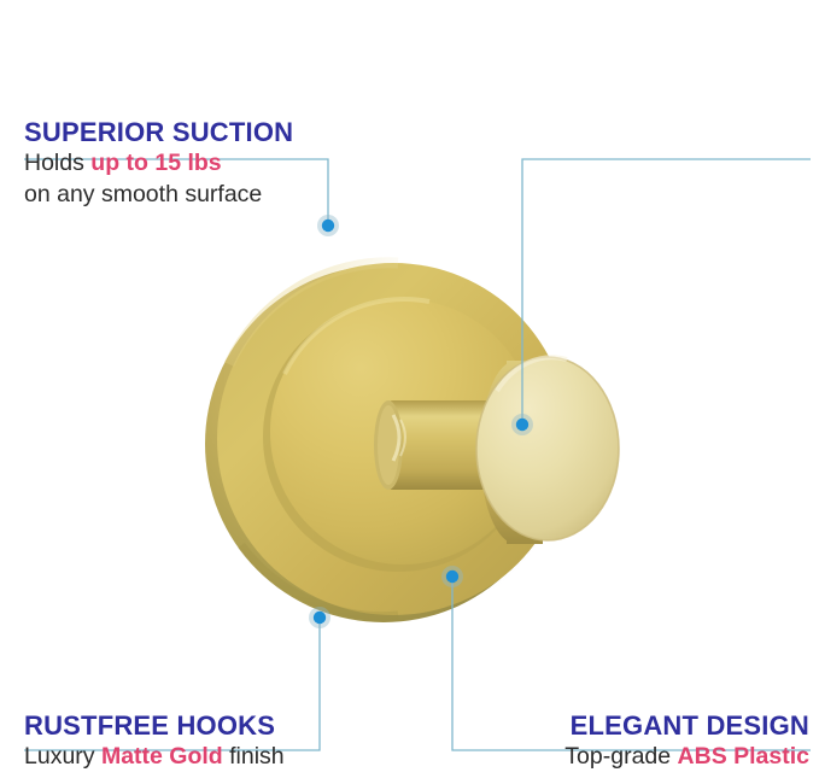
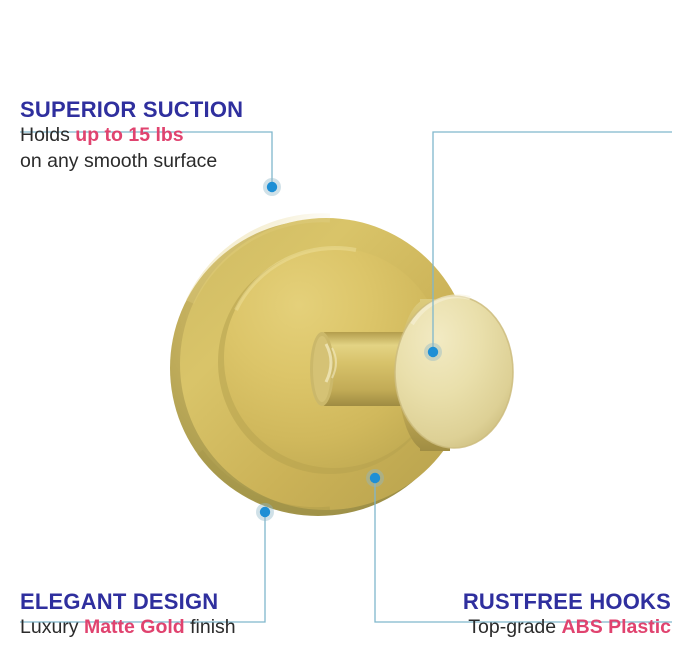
  SUPERIOR SUCTION
  Holds up to 15 lbs
  on any smooth surface
- RUSTFREE HOOKS
+ ELEGANT DESIGN
  Luxury Matte Gold finish
- ELEGANT DESIGN
+ RUSTFREE HOOKS
  Top-grade ABS Plastic
